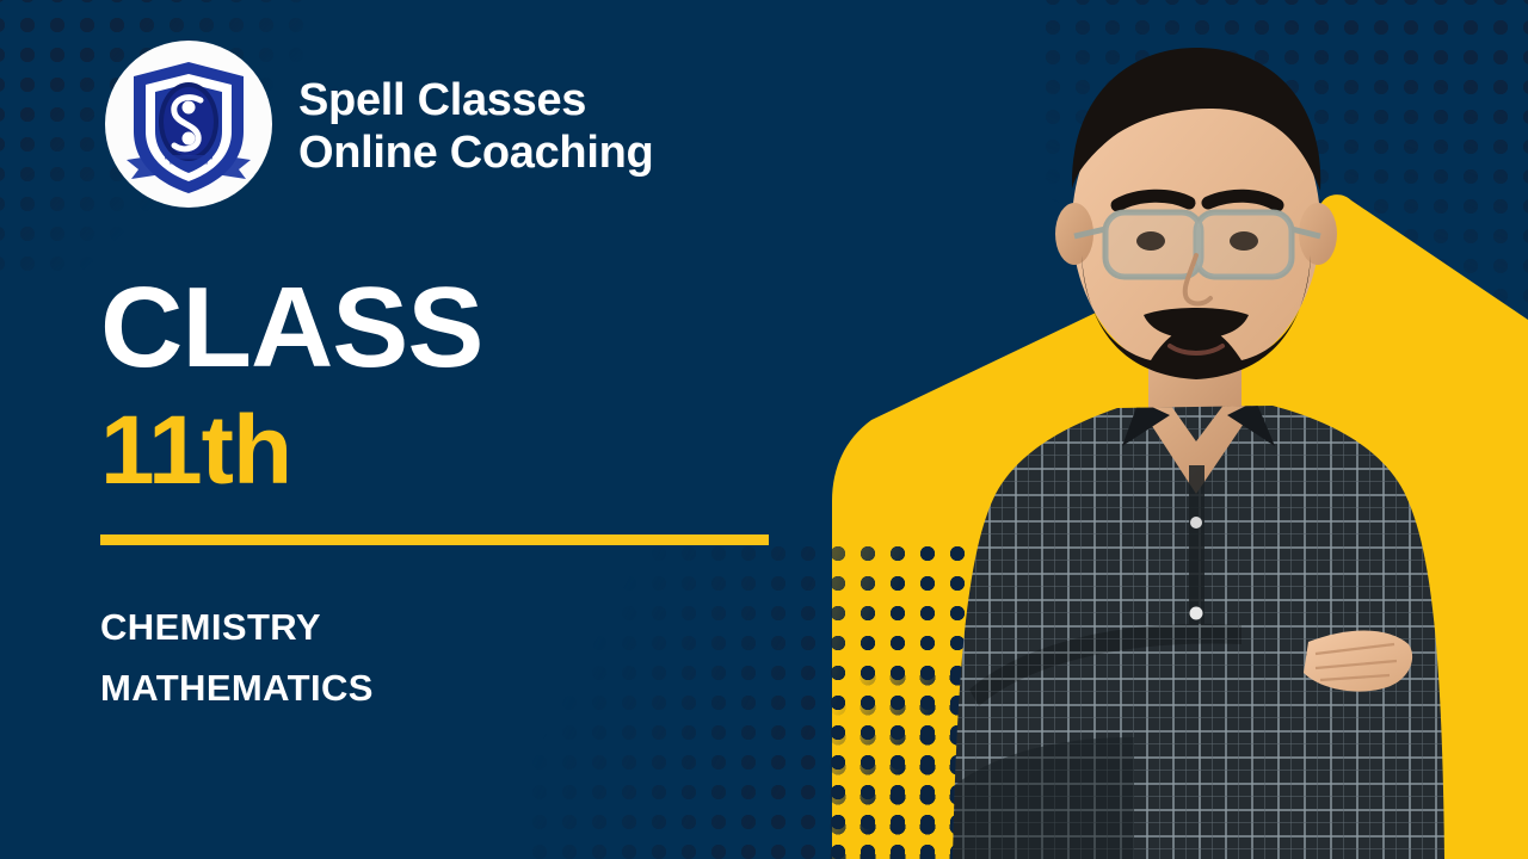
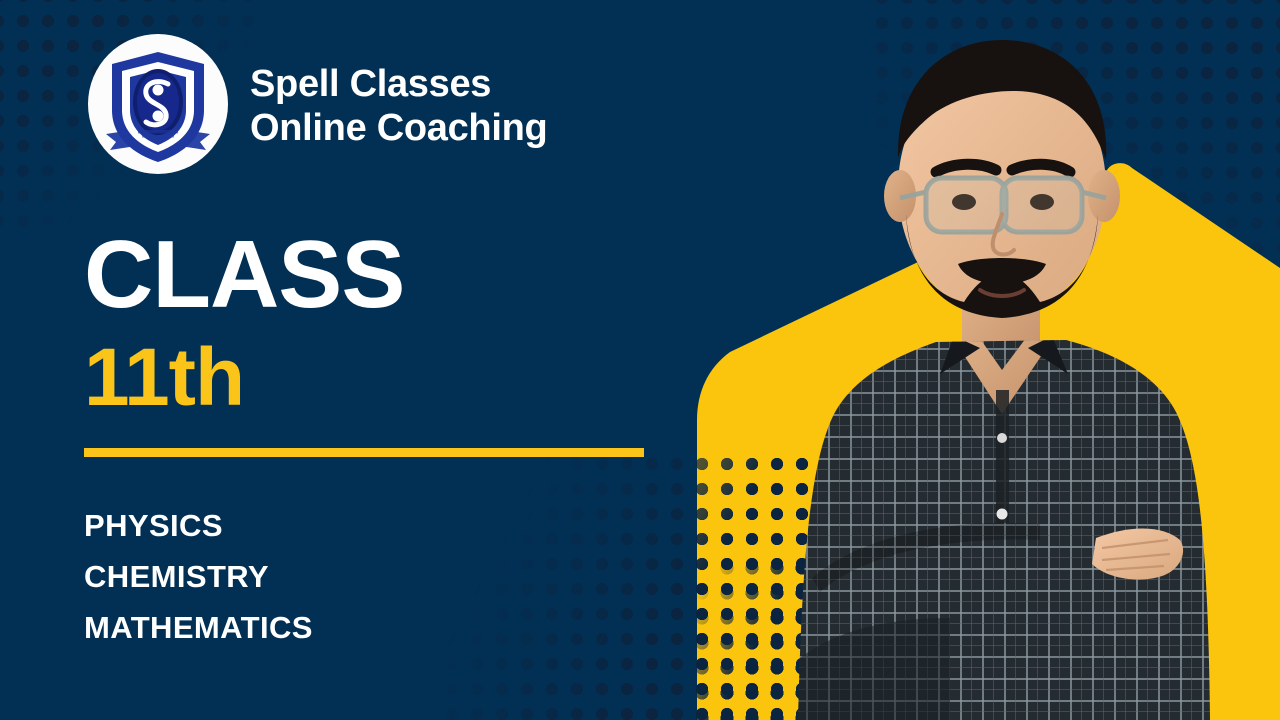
  Spell Classes
  Online Coaching
  CLASS
  11th
+ PHYSICS
  CHEMISTRY
  MATHEMATICS
